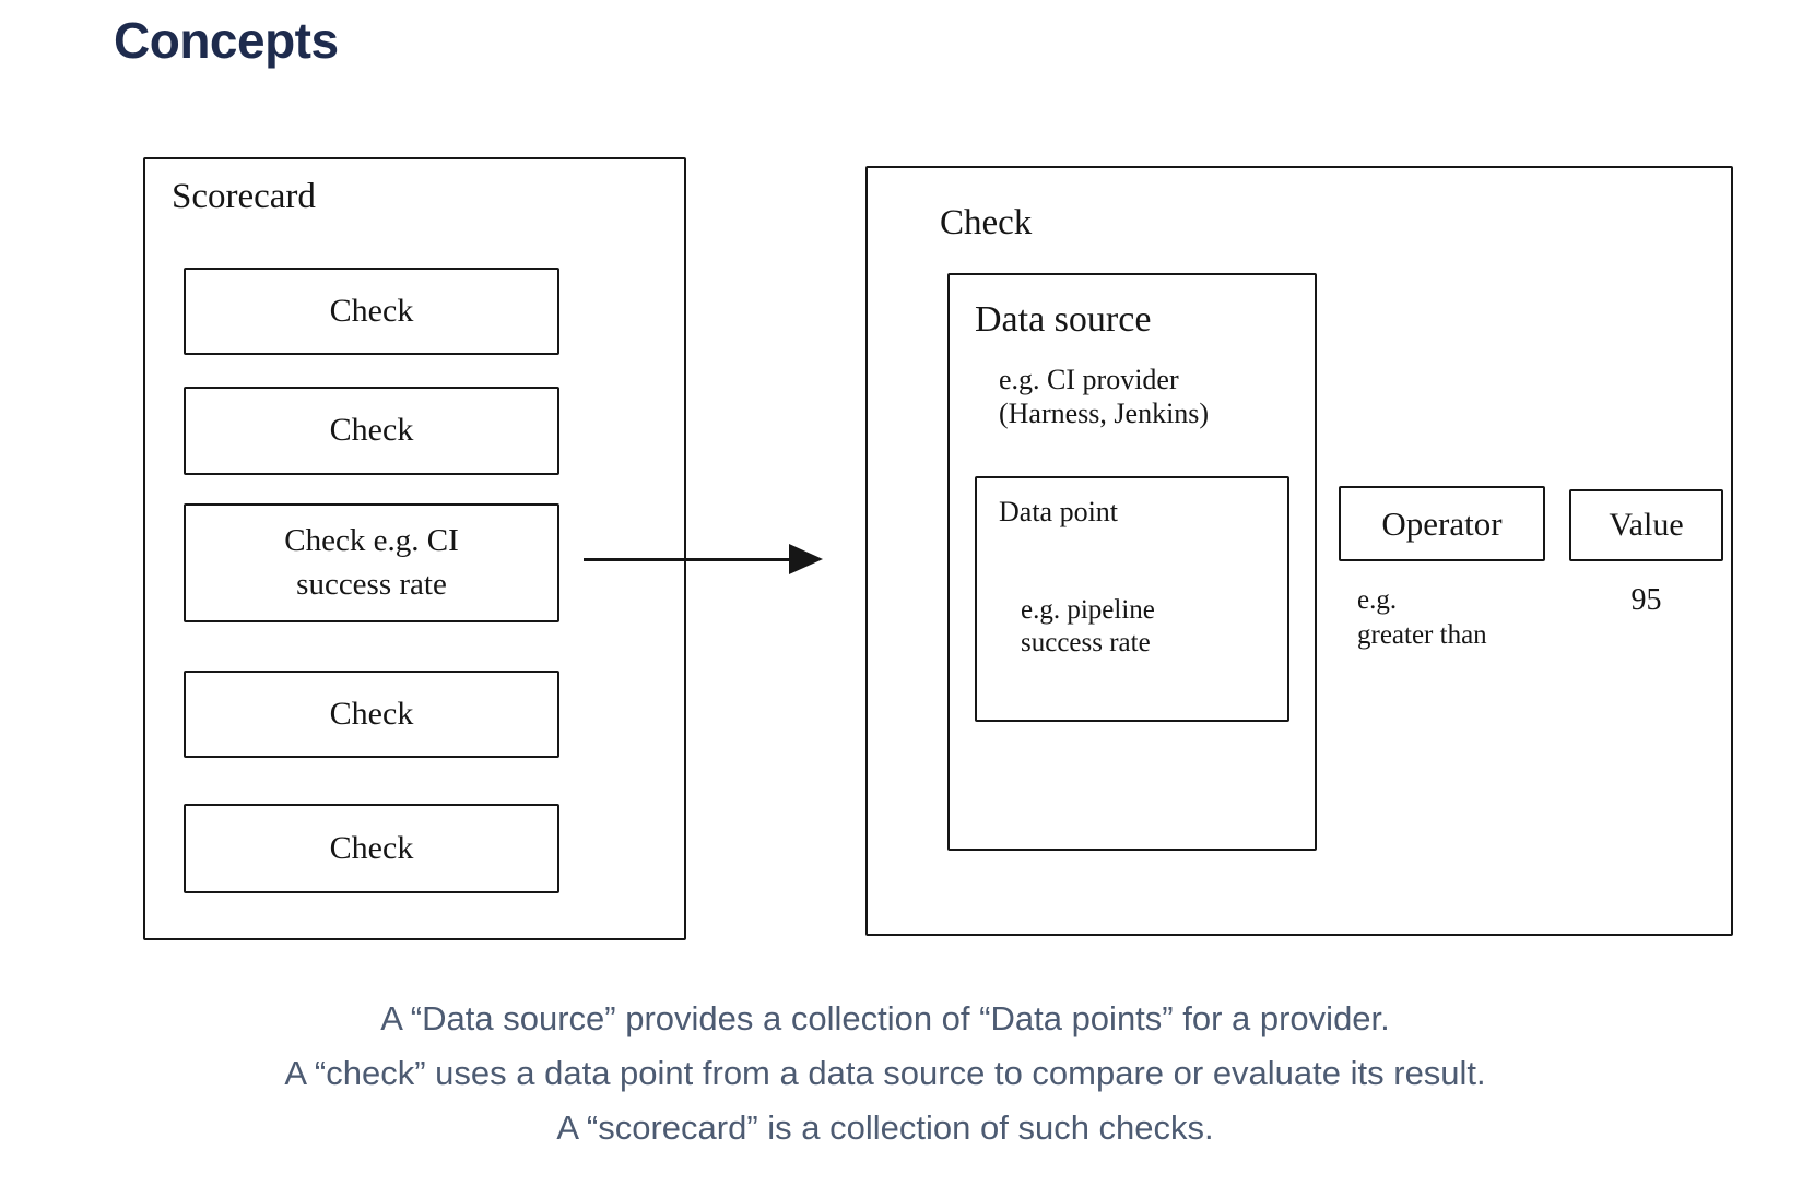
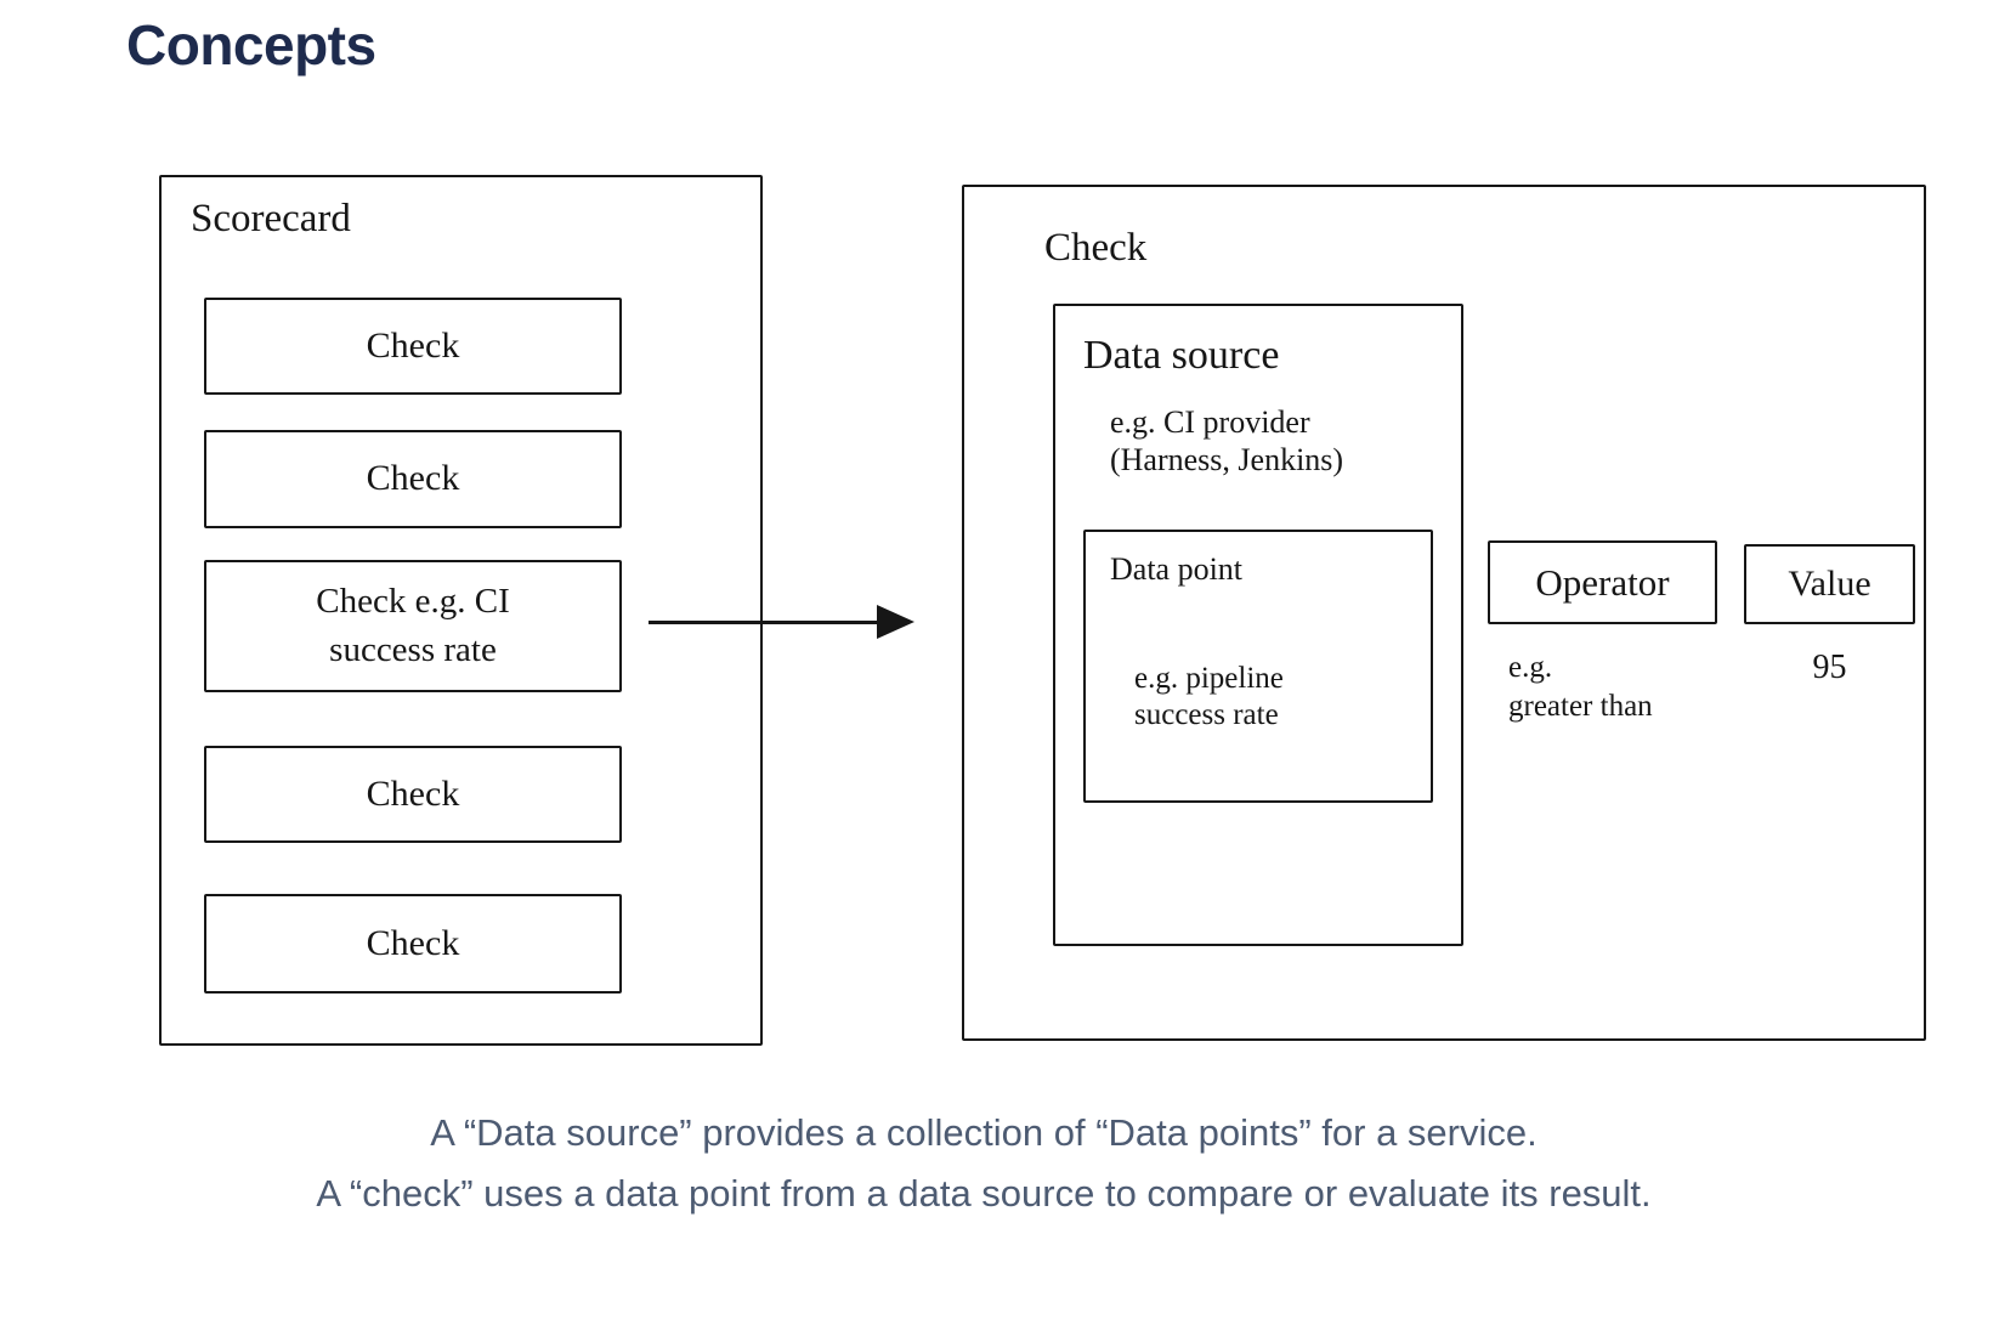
  Concepts
  Scorecard
  Check
  Check
  Check e.g. CI
  success rate
  Check
  Check
  Check
  Data source
  e.g. CI provider
  (Harness, Jenkins)
  Data point
  e.g. pipeline
  success rate
  Operator
  e.g.
  greater than
  Value
  95
- A “Data source” provides a collection of “Data points” for a provider.
+ A “Data source” provides a collection of “Data points” for a service.
  A “check” uses a data point from a data source to compare or evaluate its result.
- A “scorecard” is a collection of such checks.
